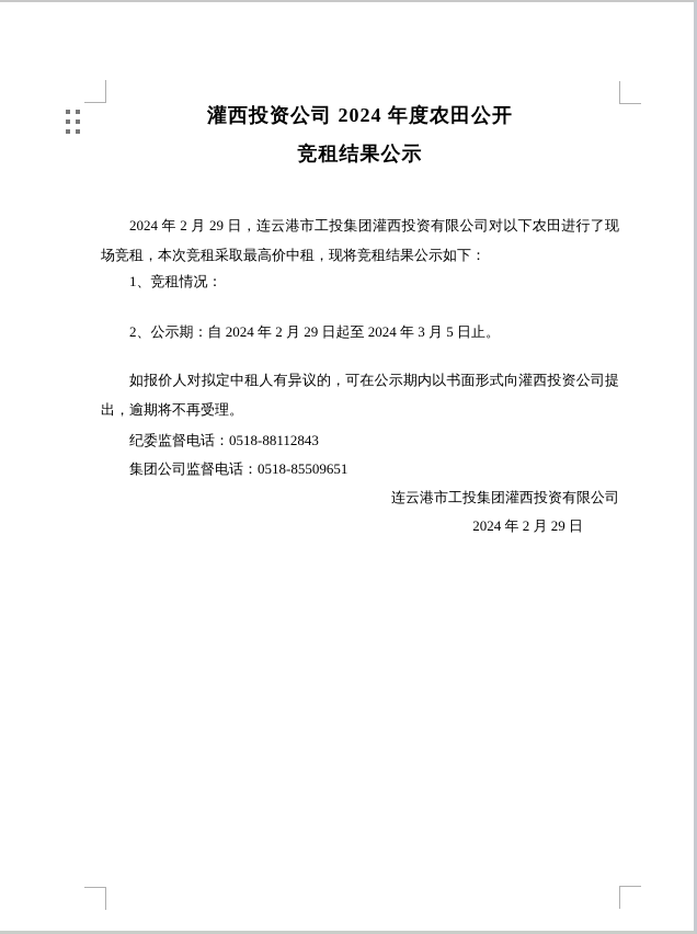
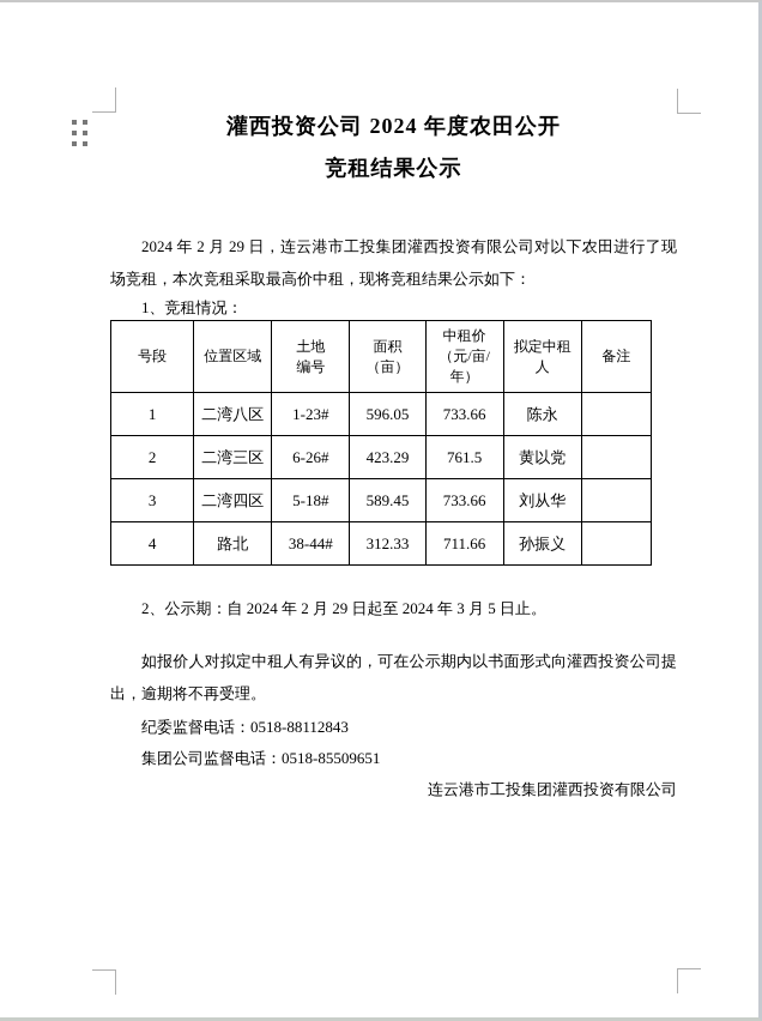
  灌西投资公司 2024 年度农田公开
  竞租结果公示
  2024 年 2 月 29 日，连云港市工投集团灌西投资有限公司对以下农田进行了现场竞租，本次竞租采取最高价中租，现将竞租结果公示如下：
  1、竞租情况：
+ 号段	位置区域	土地 编号	面积（亩）	中租价 （元/亩/ 年）	拟定中租 人	备注
+ 1	二湾八区	1-23#	596.05	733.66	陈永
+ 2	二湾三区	6-26#	423.29	761.5	黄以党
+ 3	二湾四区	5-18#	589.45	733.66	刘从华
+ 4	路北	38-44#	312.33	711.66	孙振义
  2、公示期：自 2024 年 2 月 29 日起至 2024 年 3 月 5 日止。
  如报价人对拟定中租人有异议的，可在公示期内以书面形式向灌西投资公司提出，逾期将不再受理。
  纪委监督电话：0518-88112843
  集团公司监督电话：0518-85509651
  连云港市工投集团灌西投资有限公司
- 2024 年 2 月 29 日
